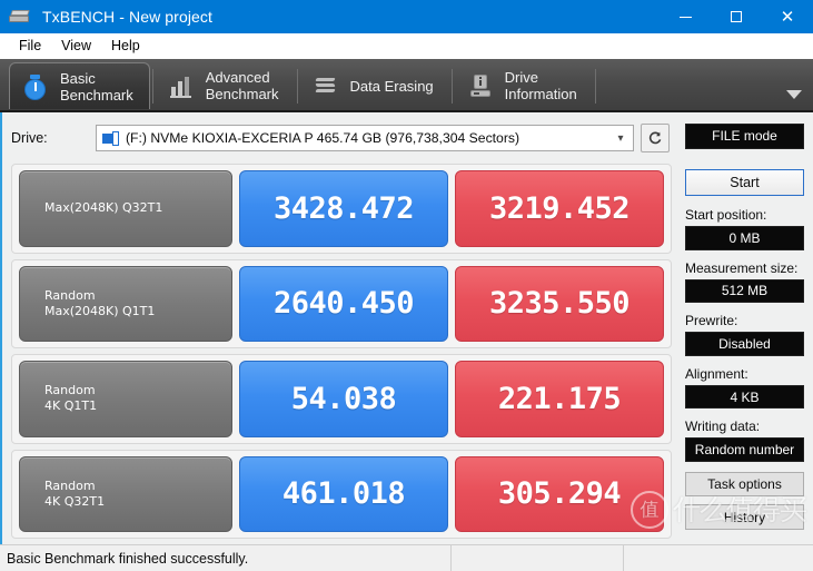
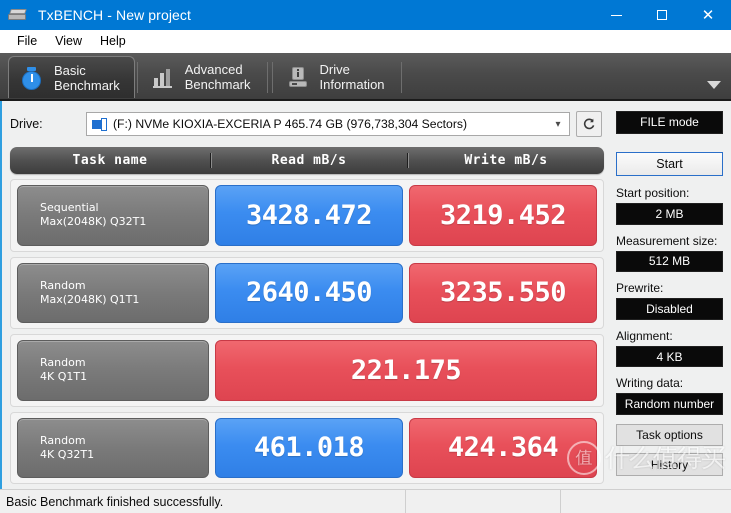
  TxBENCH - New project
  ✕
  File
  View
  Help
  Basic
  Benchmark
  Advanced
  Benchmark
- Data Erasing
  Drive
  Information
  Drive:
  (F:) NVMe KIOXIA-EXCERIA P 465.74 GB (976,738,304 Sectors)
  ▾
+ Task name
+ Read mB/s
+ Write mB/s
+ Sequential
  Max(2048K) Q32T1
  3428.472
  3219.452
  Random
  Max(2048K) Q1T1
  2640.450
  3235.550
  Random
  4K Q1T1
- 54.038
  221.175
  Random
  4K Q32T1
  461.018
- 305.294
+ 424.364
  FILE mode
  Start
  Start position:
- 0 MB
+ 2 MB
  Measurement size:
  512 MB
  Prewrite:
  Disabled
  Alignment:
  4 KB
  Writing data:
  Random number
  Task options
  History
  值
  什么值得买
  Basic Benchmark finished successfully.
